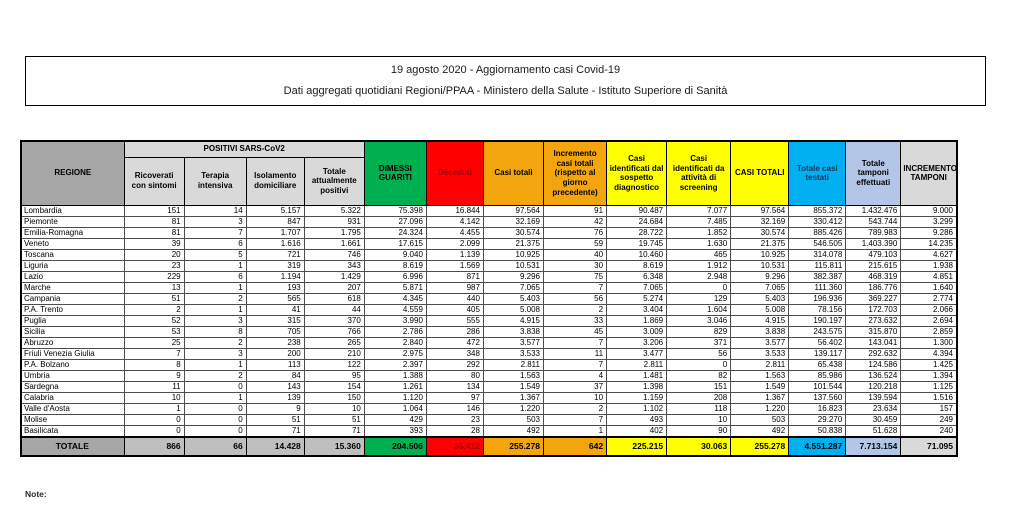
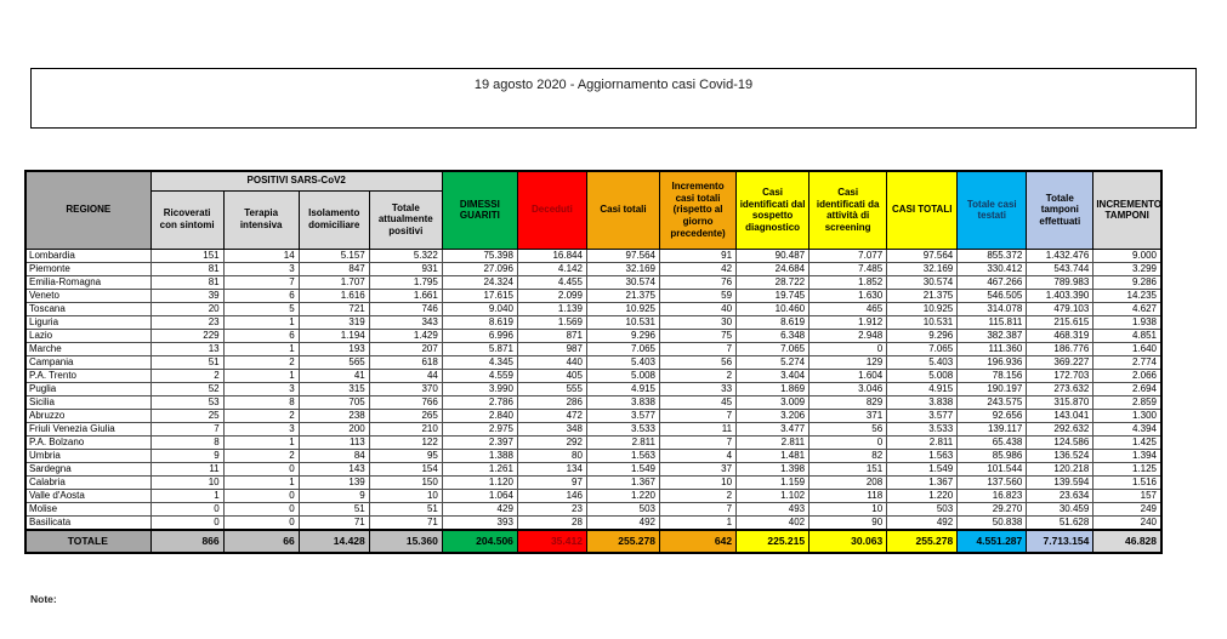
  19 agosto 2020 - Aggiornamento casi Covid-19
- Dati aggregati quotidiani Regioni/PPAA - Ministero della Salute - Istituto Superiore di Sanità
  REGIONE	POSITIVI SARS-CoV2	DIMESSI GUARITI	Deceduti	Casi totali	Incremento casi totali (rispetto al giorno precedente)	Casi identificati dal sospetto diagnostico	Casi identificati da attività di screening	CASI TOTALI	Totale casi testati	Totale tamponi effettuati	INCREMENTO TAMPONI
  Ricoverati con sintomi	Terapia intensiva	Isolamento domiciliare	Totale attualmente positivi
  Lombardia	151	14	5.157	5.322	75.398	16.844	97.564	91	90.487	7.077	97.564	855.372	1.432.476	9.000
  Piemonte	81	3	847	931	27.096	4.142	32.169	42	24.684	7.485	32.169	330.412	543.744	3.299
- Emilia-Romagna	81	7	1.707	1.795	24.324	4.455	30.574	76	28.722	1.852	30.574	885.426	789.983	9.286
+ Emilia-Romagna	81	7	1.707	1.795	24.324	4.455	30.574	76	28.722	1.852	30.574	467.266	789.983	9.286
  Veneto	39	6	1.616	1.661	17.615	2.099	21.375	59	19.745	1.630	21.375	546.505	1.403.390	14.235
  Toscana	20	5	721	746	9.040	1.139	10.925	40	10.460	465	10.925	314.078	479.103	4.627
  Liguria	23	1	319	343	8.619	1.569	10.531	30	8.619	1.912	10.531	115.811	215.615	1.938
  Lazio	229	6	1.194	1.429	6.996	871	9.296	75	6.348	2.948	9.296	382.387	468.319	4.851
  Marche	13	1	193	207	5.871	987	7.065	7	7.065	0	7.065	111.360	186.776	1.640
  Campania	51	2	565	618	4.345	440	5.403	56	5.274	129	5.403	196.936	369.227	2.774
  P.A. Trento	2	1	41	44	4.559	405	5.008	2	3.404	1.604	5.008	78.156	172.703	2.066
  Puglia	52	3	315	370	3.990	555	4.915	33	1.869	3.046	4.915	190.197	273.632	2.694
  Sicilia	53	8	705	766	2.786	286	3.838	45	3.009	829	3.838	243.575	315.870	2.859
- Abruzzo	25	2	238	265	2.840	472	3.577	7	3.206	371	3.577	56.402	143.041	1.300
+ Abruzzo	25	2	238	265	2.840	472	3.577	7	3.206	371	3.577	92.656	143.041	1.300
  Friuli Venezia Giulia	7	3	200	210	2.975	348	3.533	11	3.477	56	3.533	139.117	292.632	4.394
  P.A. Bolzano	8	1	113	122	2.397	292	2.811	7	2.811	0	2.811	65.438	124.586	1.425
  Umbria	9	2	84	95	1.388	80	1.563	4	1.481	82	1.563	85.986	136.524	1.394
  Sardegna	11	0	143	154	1.261	134	1.549	37	1.398	151	1.549	101.544	120.218	1.125
  Calabria	10	1	139	150	1.120	97	1.367	10	1.159	208	1.367	137.560	139.594	1.516
  Valle d'Aosta	1	0	9	10	1.064	146	1.220	2	1.102	118	1.220	16.823	23.634	157
  Molise	0	0	51	51	429	23	503	7	493	10	503	29.270	30.459	249
  Basilicata	0	0	71	71	393	28	492	1	402	90	492	50.838	51.628	240
- TOTALE	866	66	14.428	15.360	204.506	35.412	255.278	642	225.215	30.063	255.278	4.551.287	7.713.154	71.095
+ TOTALE	866	66	14.428	15.360	204.506	35.412	255.278	642	225.215	30.063	255.278	4.551.287	7.713.154	46.828
  Note:
